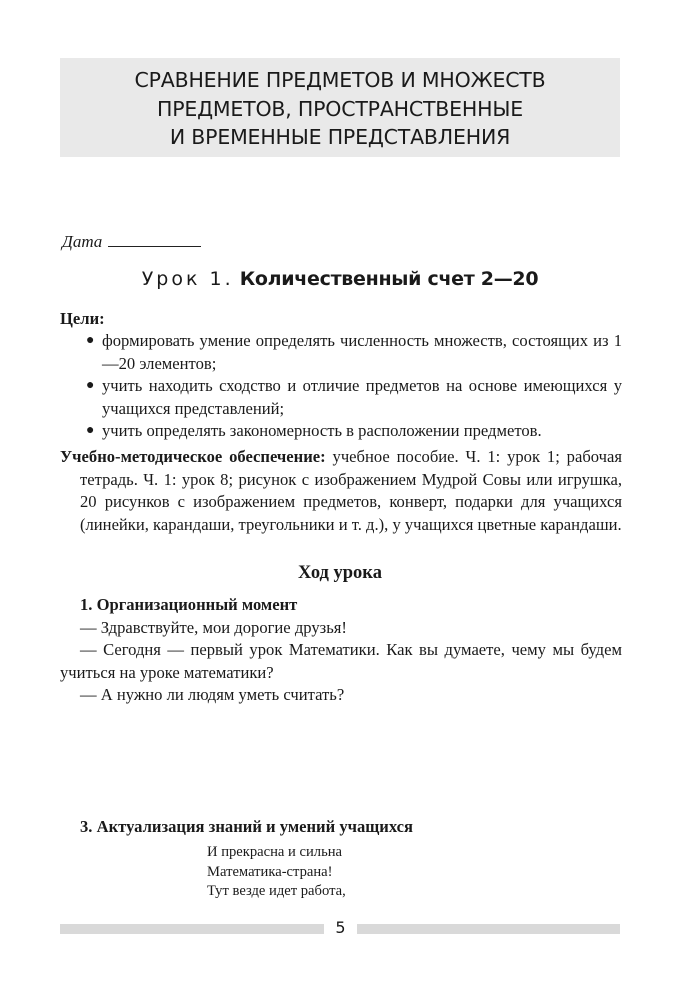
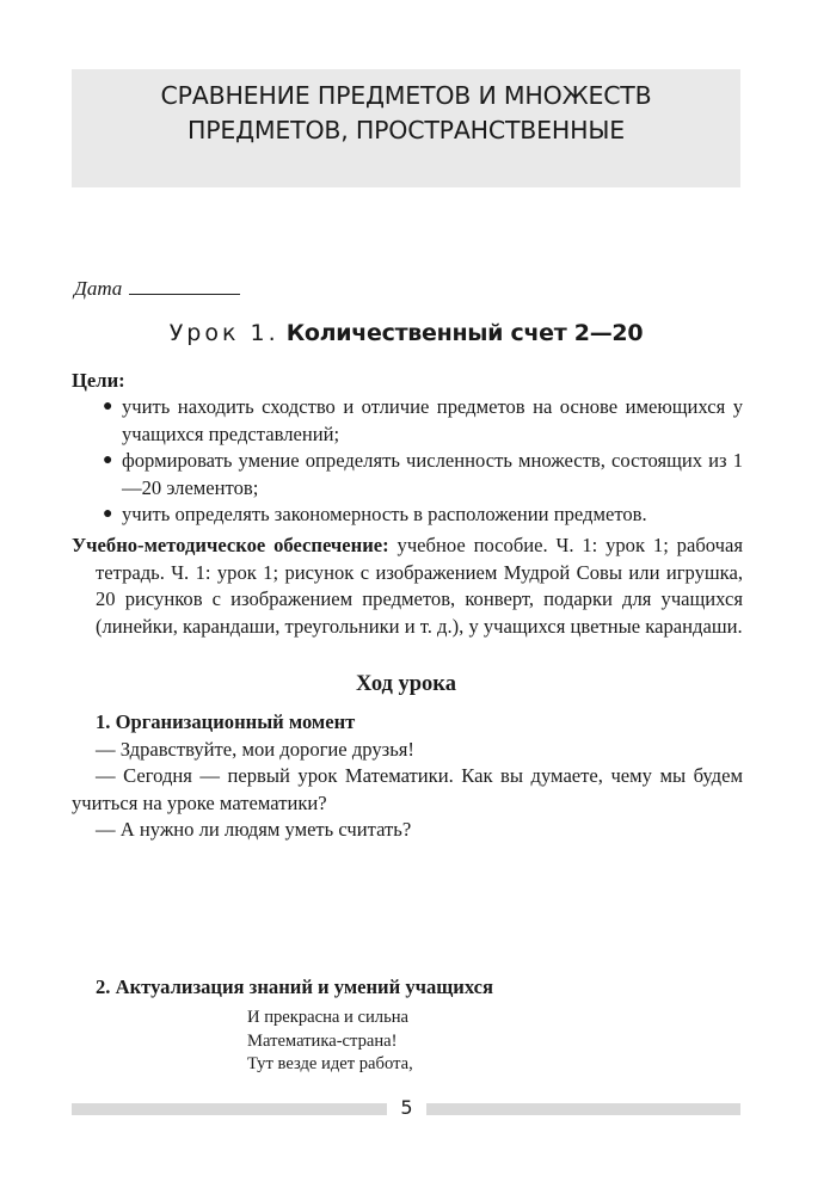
  СРАВНЕНИЕ ПРЕДМЕТОВ И МНОЖЕСТВ
  ПРЕДМЕТОВ, ПРОСТРАНСТВЕННЫЕ
- И ВРЕМЕННЫЕ ПРЕДСТАВЛЕНИЯ
  Дата
  Урок 1. Количественный счет 2—20
  Цели:
  ●
- формировать умение определять численность множеств, состоящих из 1—20 элементов;
+ учить находить сходство и отличие предметов на основе имеющихся у учащихся представлений;
  ●
- учить находить сходство и отличие предметов на основе имеющихся у учащихся представлений;
+ формировать умение определять численность множеств, состоящих из 1—20 элементов;
  ●
  учить определять закономерность в расположении предметов.
- Учебно-методическое обеспечение: учебное пособие. Ч. 1: урок 1; рабочая тетрадь. Ч. 1: урок 8; рисунок с изображением Мудрой Совы или игрушка, 20 рисунков с изображением предметов, конверт, подарки для учащихся (линейки, карандаши, треугольники и т. д.), у учащихся цветные карандаши.
+ Учебно-методическое обеспечение: учебное пособие. Ч. 1: урок 1; рабочая тетрадь. Ч. 1: урок 1; рисунок с изображением Мудрой Совы или игрушка, 20 рисунков с изображением предметов, конверт, подарки для учащихся (линейки, карандаши, треугольники и т. д.), у учащихся цветные карандаши.
  Ход урока
  1. Организационный момент
  — Здравствуйте, мои дорогие друзья!
  — Сегодня — первый урок Математики. Как вы думаете, чему мы будем учиться на уроке математики?
  — А нужно ли людям уметь считать?
- 3. Актуализация знаний и умений учащихся
+ 2. Актуализация знаний и умений учащихся
  И прекрасна и сильна
  Математика-страна!
  Тут везде идет работа,
  5
